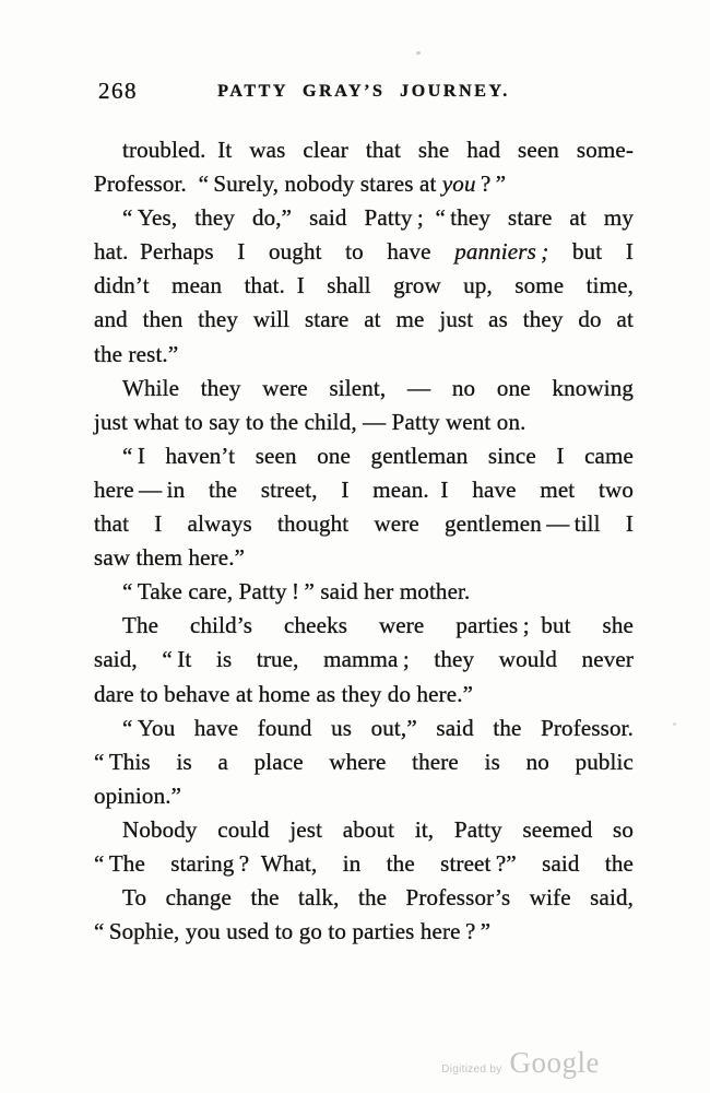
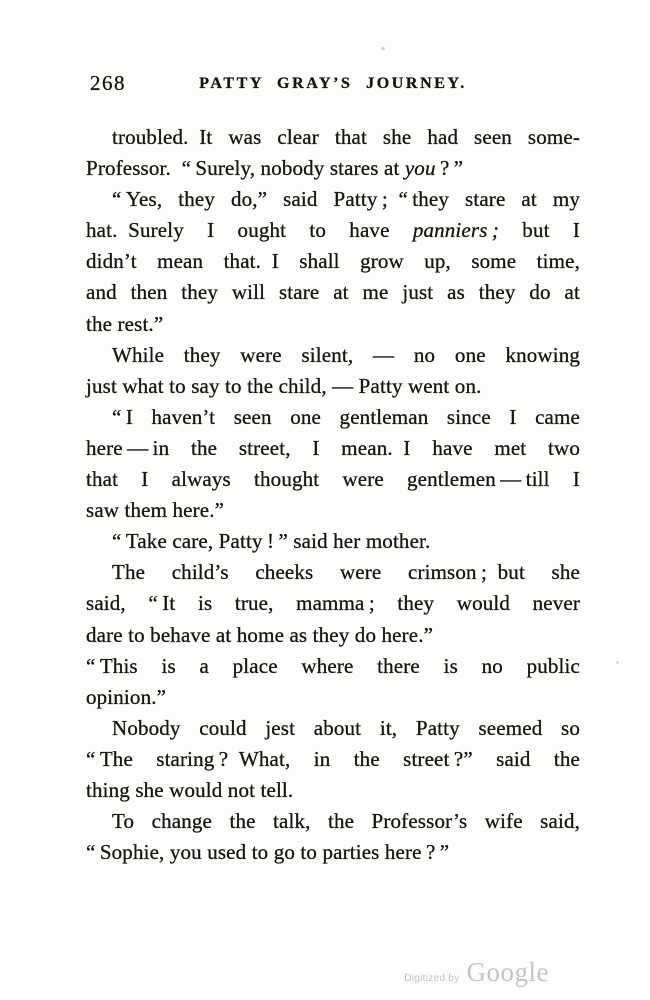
  268
  PATTY GRAY’S JOURNEY.
  troubled. It was clear that she had seen some-
  Professor. “ Surely, nobody stares at you ? ”
  “ Yes, they do,” said Patty ; “ they stare at my
- hat. Perhaps I ought to have panniers ; but I
+ hat. Surely I ought to have panniers ; but I
  didn’t mean that. I shall grow up, some time,
  and then they will stare at me just as they do at
  the rest.”
  While they were silent, — no one knowing
  just what to say to the child, — Patty went on.
  “ I haven’t seen one gentleman since I came
  here — in the street, I mean. I have met two
  that I always thought were gentlemen — till I
  saw them here.”
  “ Take care, Patty ! ” said her mother.
- The child’s cheeks were parties ; but she
+ The child’s cheeks were crimson ; but she
  said, “ It is true, mamma ; they would never
  dare to behave at home as they do here.”
- “ You have found us out,” said the Professor.
  “ This is a place where there is no public
  opinion.”
  Nobody could jest about it, Patty seemed so
  “ The staring ? What, in the street ?” said the
+ thing she would not tell.
  To change the talk, the Professor’s wife said,
  “ Sophie, you used to go to parties here ? ”
  Digitized by
  Google
